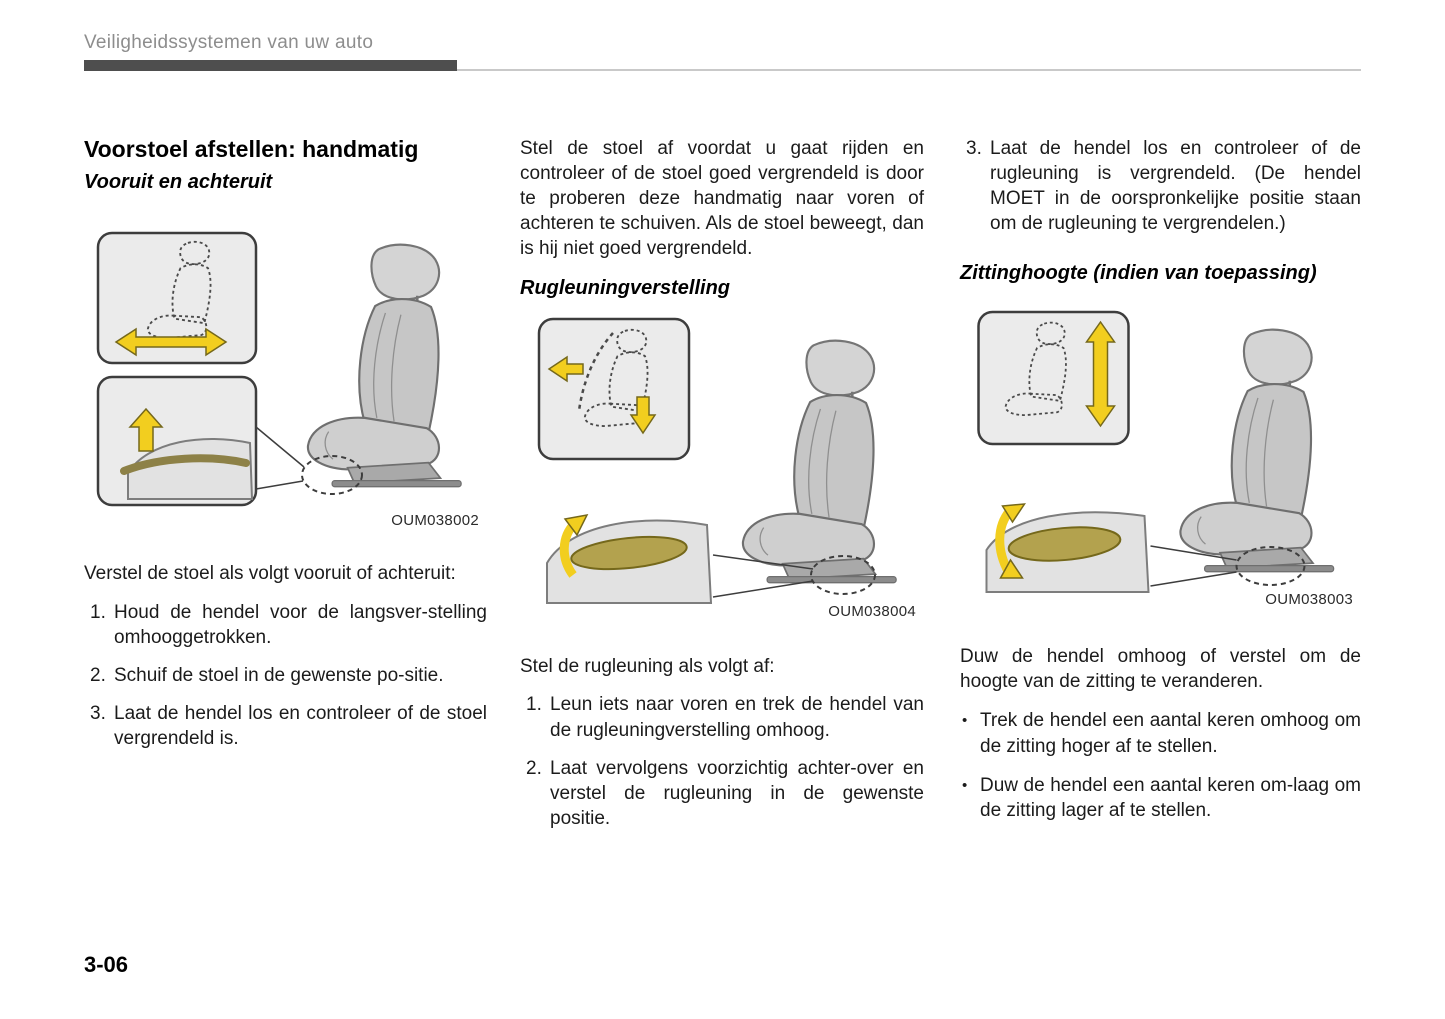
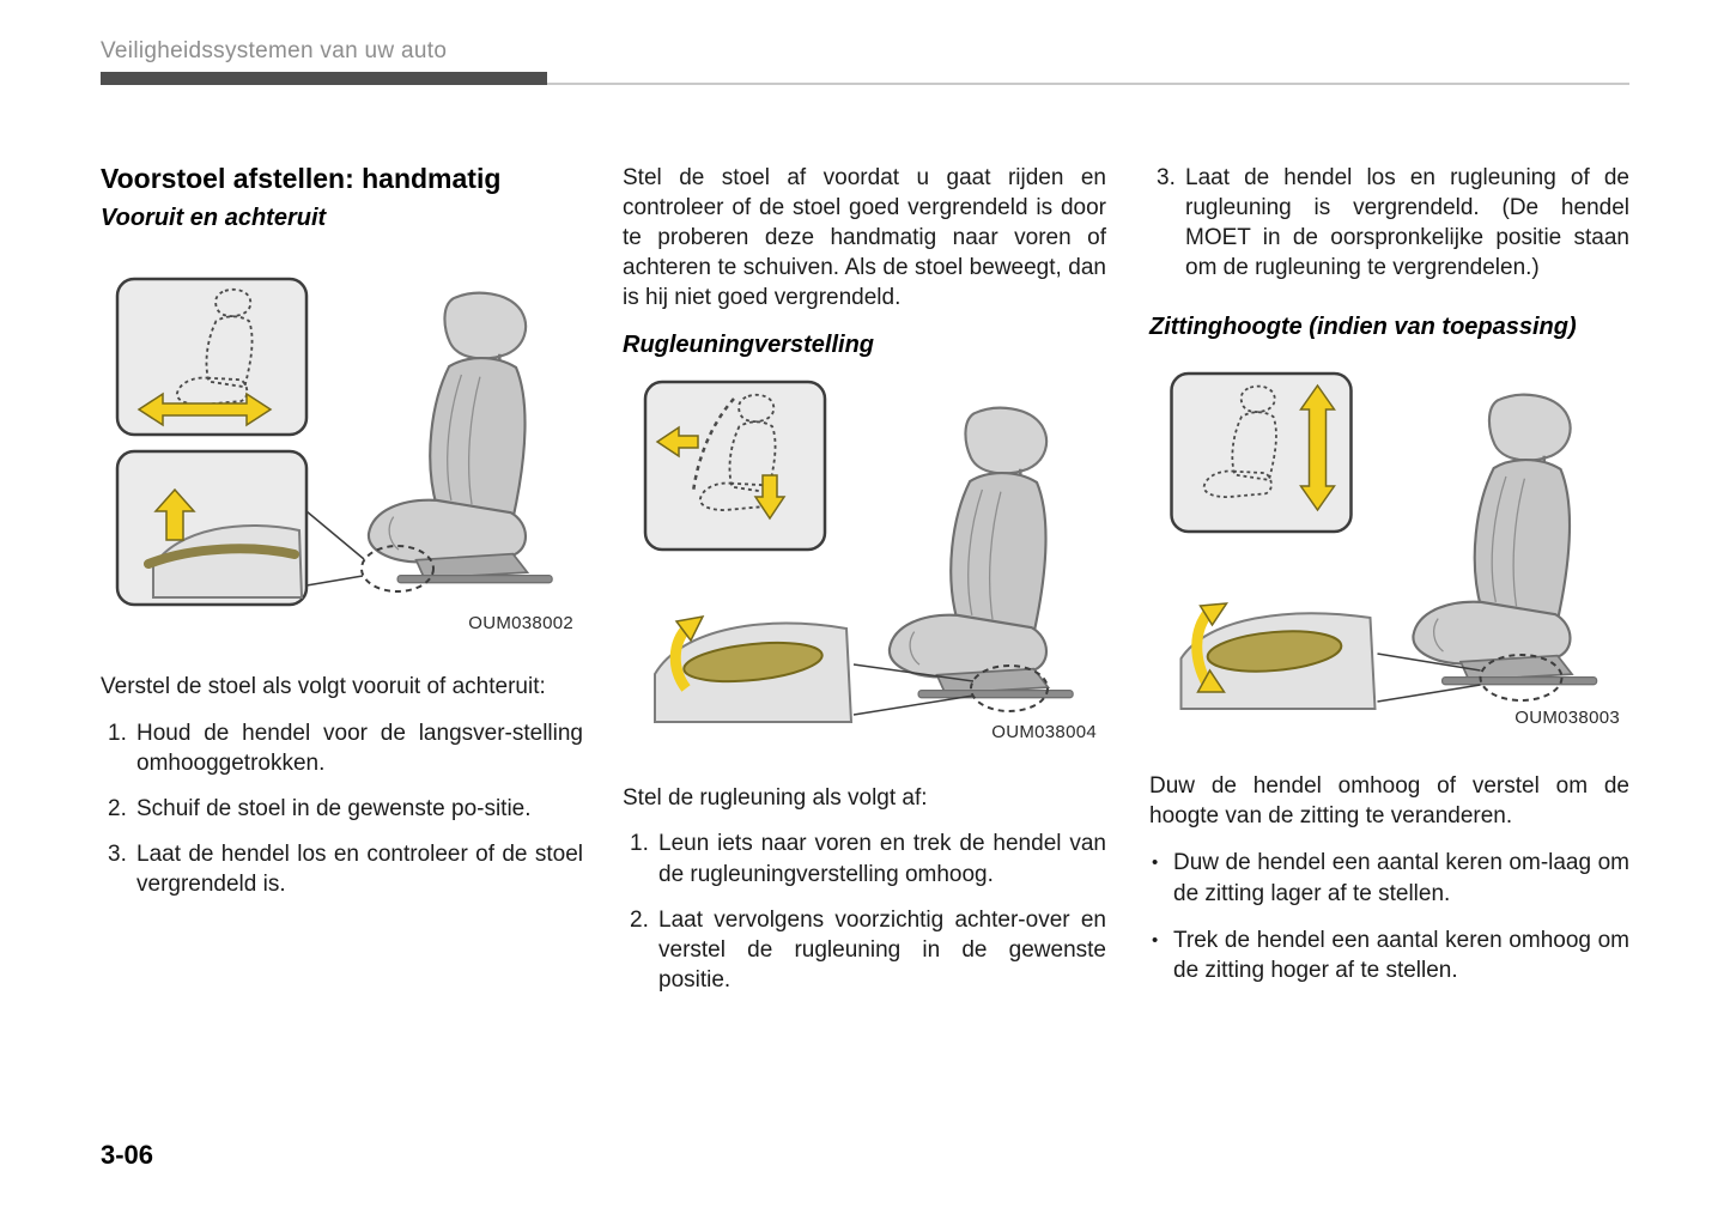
  Veiligheidssystemen van uw auto
  Voorstoel afstellen: handmatig
  Vooruit en achteruit
  OUM038002
  Verstel de stoel als volgt vooruit of achteruit:
  1.
  Houd de hendel voor de langsver-stelling omhooggetrokken.
  2.
  Schuif de stoel in de gewenste po-sitie.
  3.
  Laat de hendel los en controleer of de stoel vergrendeld is.
  Stel de stoel af voordat u gaat rijden en controleer of de stoel goed vergrendeld is door te proberen deze handmatig naar voren of achteren te schuiven. Als de stoel beweegt, dan is hij niet goed vergrendeld.
  Rugleuningverstelling
  OUM038004
  Stel de rugleuning als volgt af:
  1.
  Leun iets naar voren en trek de hendel van de rugleuningverstelling omhoog.
  2.
  Laat vervolgens voorzichtig achter-over en verstel de rugleuning in de gewenste positie.
  3.
- Laat de hendel los en controleer of de rugleuning is vergrendeld. (De hendel MOET in de oorspronkelijke positie staan om de rugleuning te vergrendelen.)
+ Laat de hendel los en rugleuning of de rugleuning is vergrendeld. (De hendel MOET in de oorspronkelijke positie staan om de rugleuning te vergrendelen.)
  Zittinghoogte (indien van toepassing)
  OUM038003
  Duw de hendel omhoog of verstel om de hoogte van de zitting te veranderen.
  •
- Trek de hendel een aantal keren omhoog om de zitting hoger af te stellen.
+ Duw de hendel een aantal keren om-laag om de zitting lager af te stellen.
  •
- Duw de hendel een aantal keren om-laag om de zitting lager af te stellen.
+ Trek de hendel een aantal keren omhoog om de zitting hoger af te stellen.
  3-06
